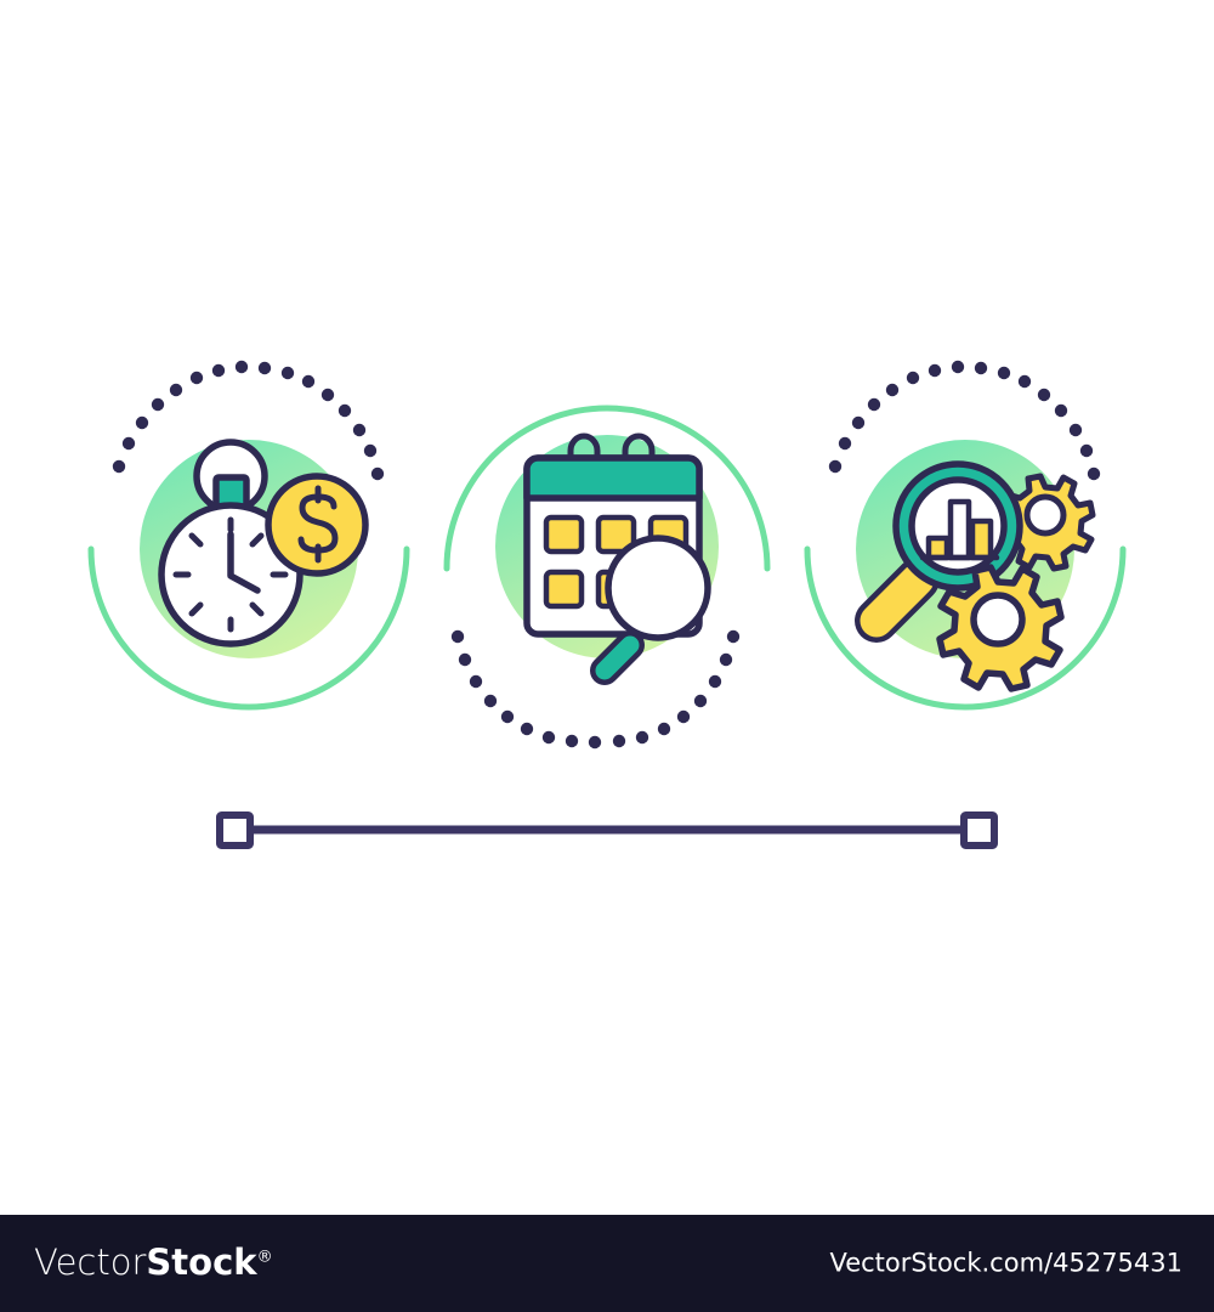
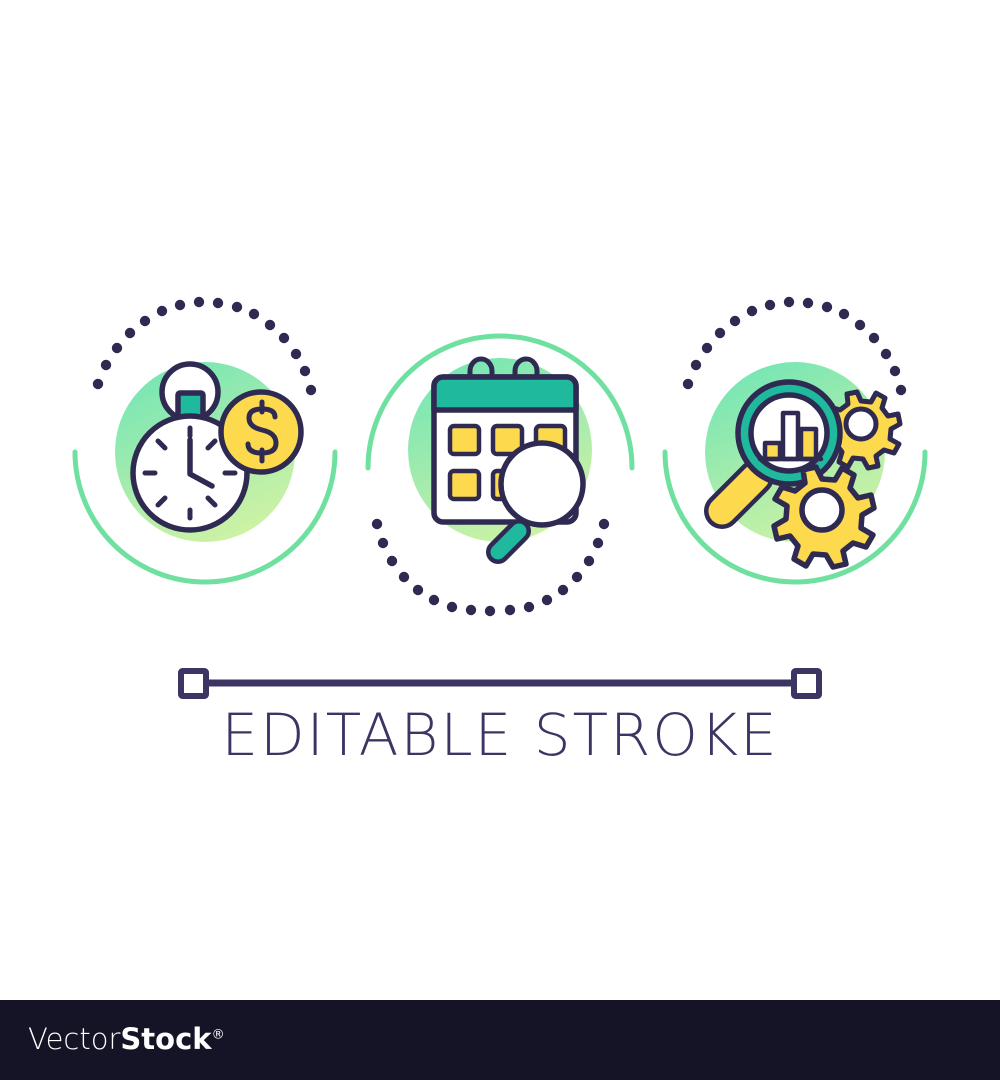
+ EDITABLE STROKE
  VectorStock®
- VectorStock.com/45275431
